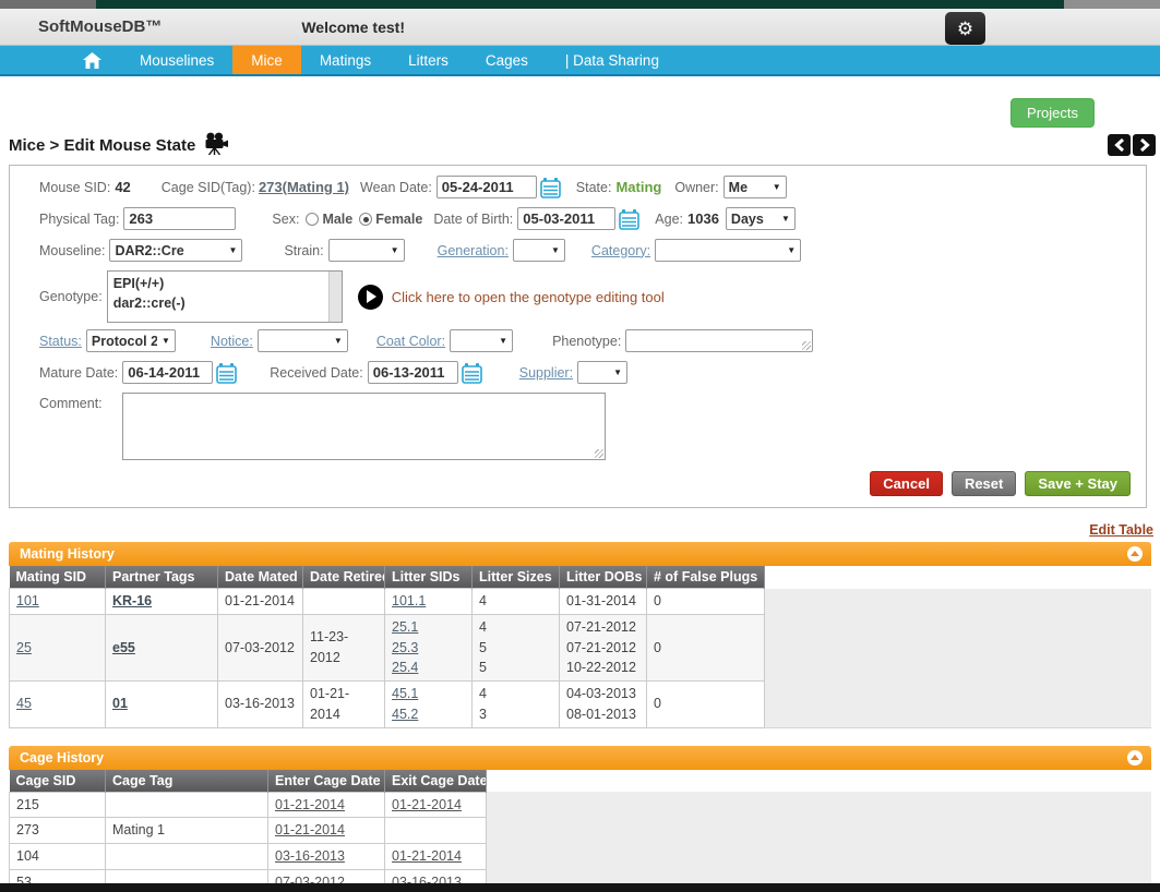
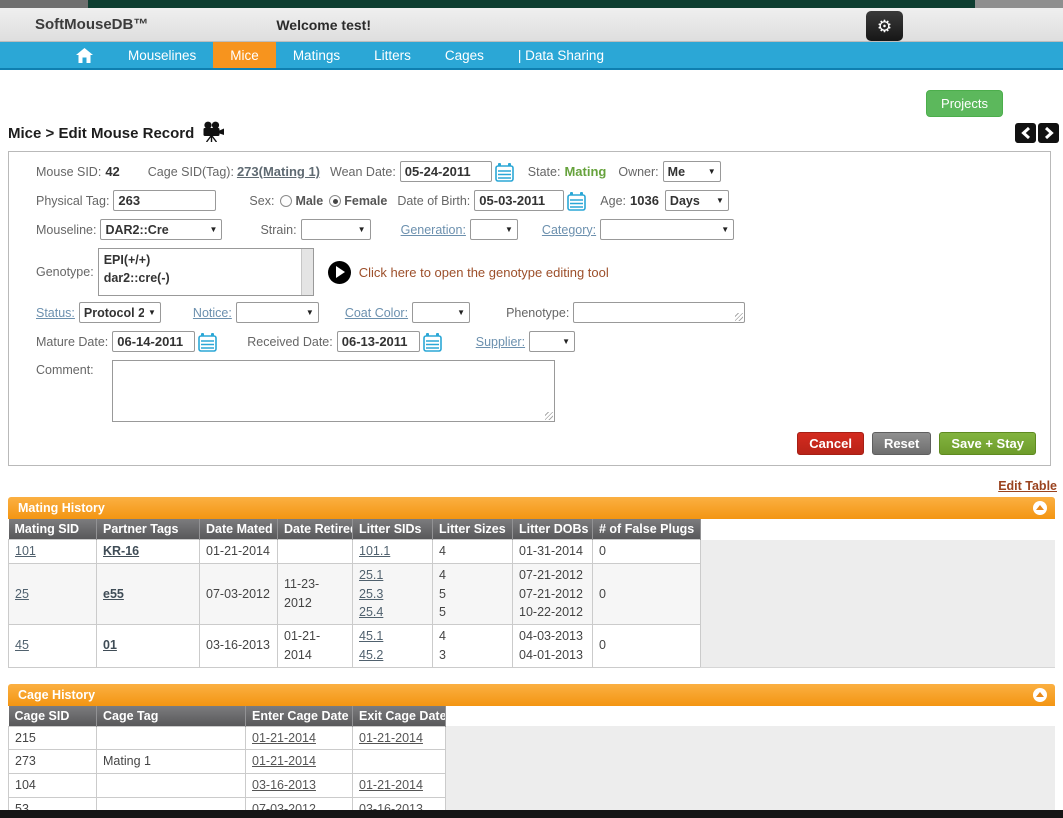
  SoftMouseDB™
  Welcome test!
  ⚙
  Mouselines
  Mice
  Matings
  Litters
  Cages
  | Data Sharing
  Projects
- Mice > Edit Mouse State
+ Mice > Edit Mouse Record
  Mouse SID:
  42
  Cage SID(Tag):
  273(Mating 1)
  Wean Date:
  05-24-2011
  State:
  Mating
  Owner:
  Me
  ▼
  Physical Tag:
  263
  Sex:
  Male
  Female
  Date of Birth:
  05-03-2011
  Age:
  1036
  Days
  ▼
  Mouseline:
  DAR2::Cre
  ▼
  Strain:
  ▼
  Generation:
  ▼
  Category:
  ▼
  Genotype:
  EPI(+/+)
  dar2::cre(-)
  Click here to open the genotype editing tool
  Status:
  Protocol 2
  ▼
  Notice:
  ▼
  Coat Color:
  ▼
  Phenotype:
  Mature Date:
  06-14-2011
  Received Date:
  06-13-2011
  Supplier:
  ▼
  Comment:
  Cancel
  Reset
  Save + Stay
  Edit Table
  Mating History
  Mating SID	Partner Tags	Date Mated	Date Retire	Litter SIDs	Litter Sizes	Litter DOBs	# of False Plugs
  101	KR-16	01-21-2014		101.1	4	01-31-2014	0
  25	e55	07-03-2012	11-23-2012	25.125.325.4	455	07-21-201207-21-201210-22-2012	0
- 45	01	03-16-2013	01-21-2014	45.145.2	43	04-03-201308-01-2013	0
+ 45	01	03-16-2013	01-21-2014	45.145.2	43	04-03-201304-01-2013	0
  Cage History
  Cage SID	Cage Tag	Enter Cage Date	Exit Cage Date
  215		01-21-2014	01-21-2014
  273	Mating 1	01-21-2014
  104		03-16-2013	01-21-2014
  53		07-03-2012	03-16-2013
